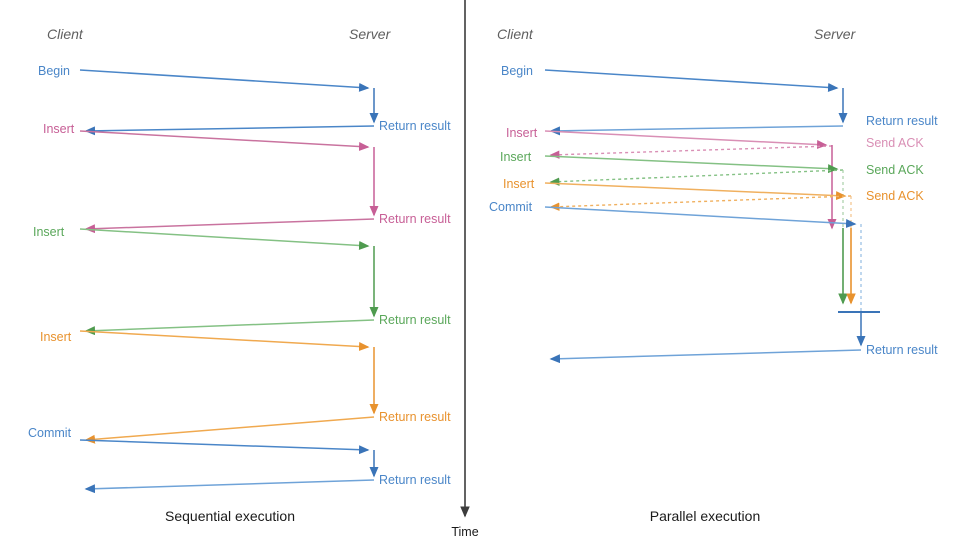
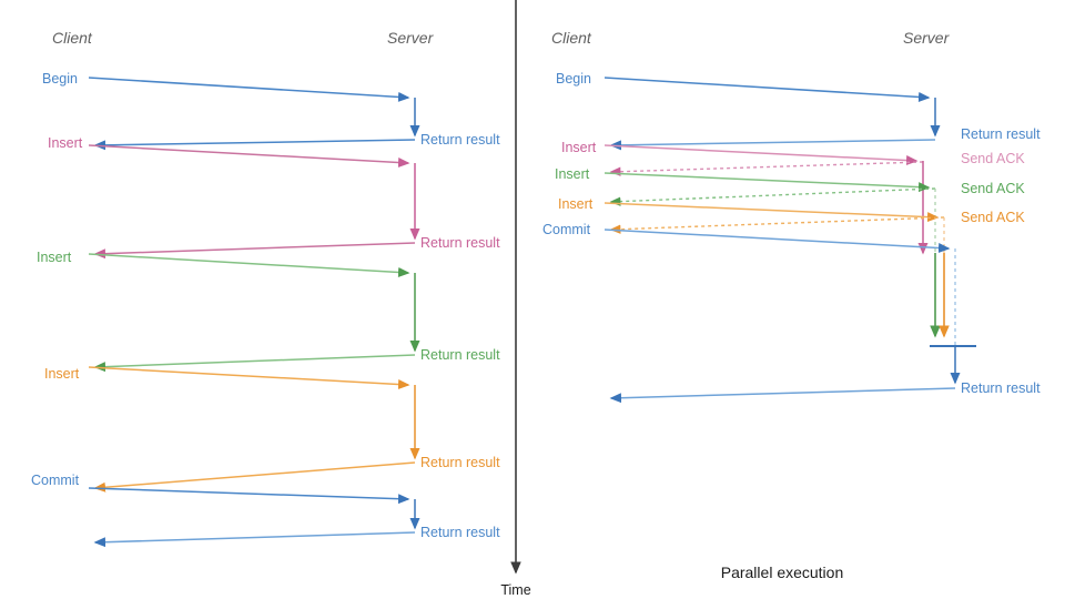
  Client
  Server
  Begin
  Insert
  Insert
  Insert
  Commit
  Return result
  Return result
  Return result
  Return result
  Return result
- Sequential execution
  Client
  Server
  Begin
  Insert
  Insert
  Insert
  Commit
  Return result
  Send ACK
  Send ACK
  Send ACK
  Return result
  Parallel execution
  Time
